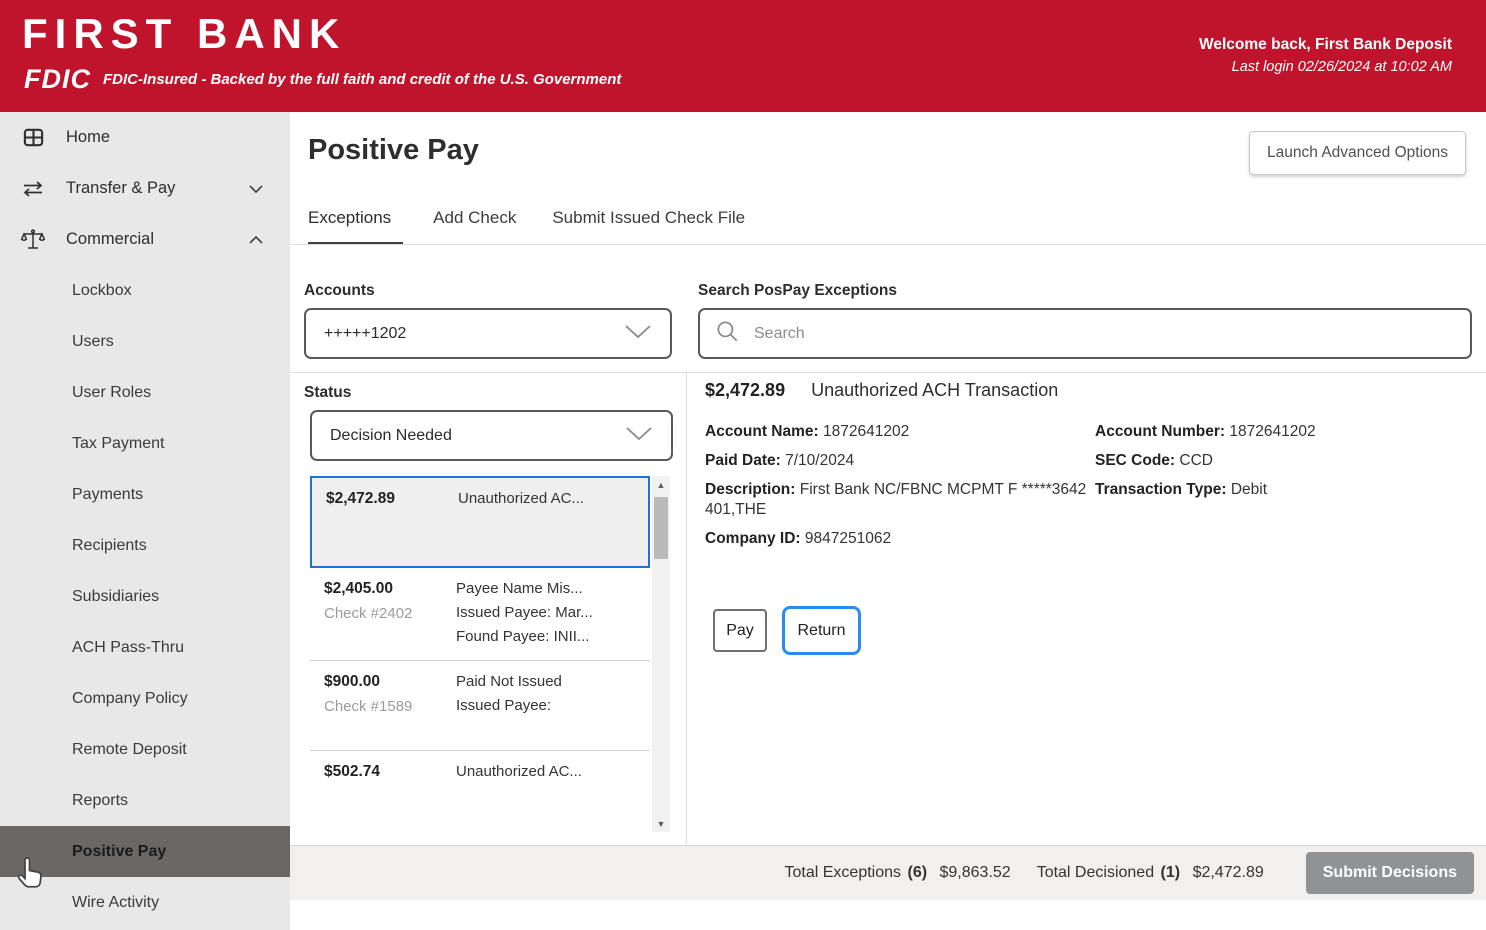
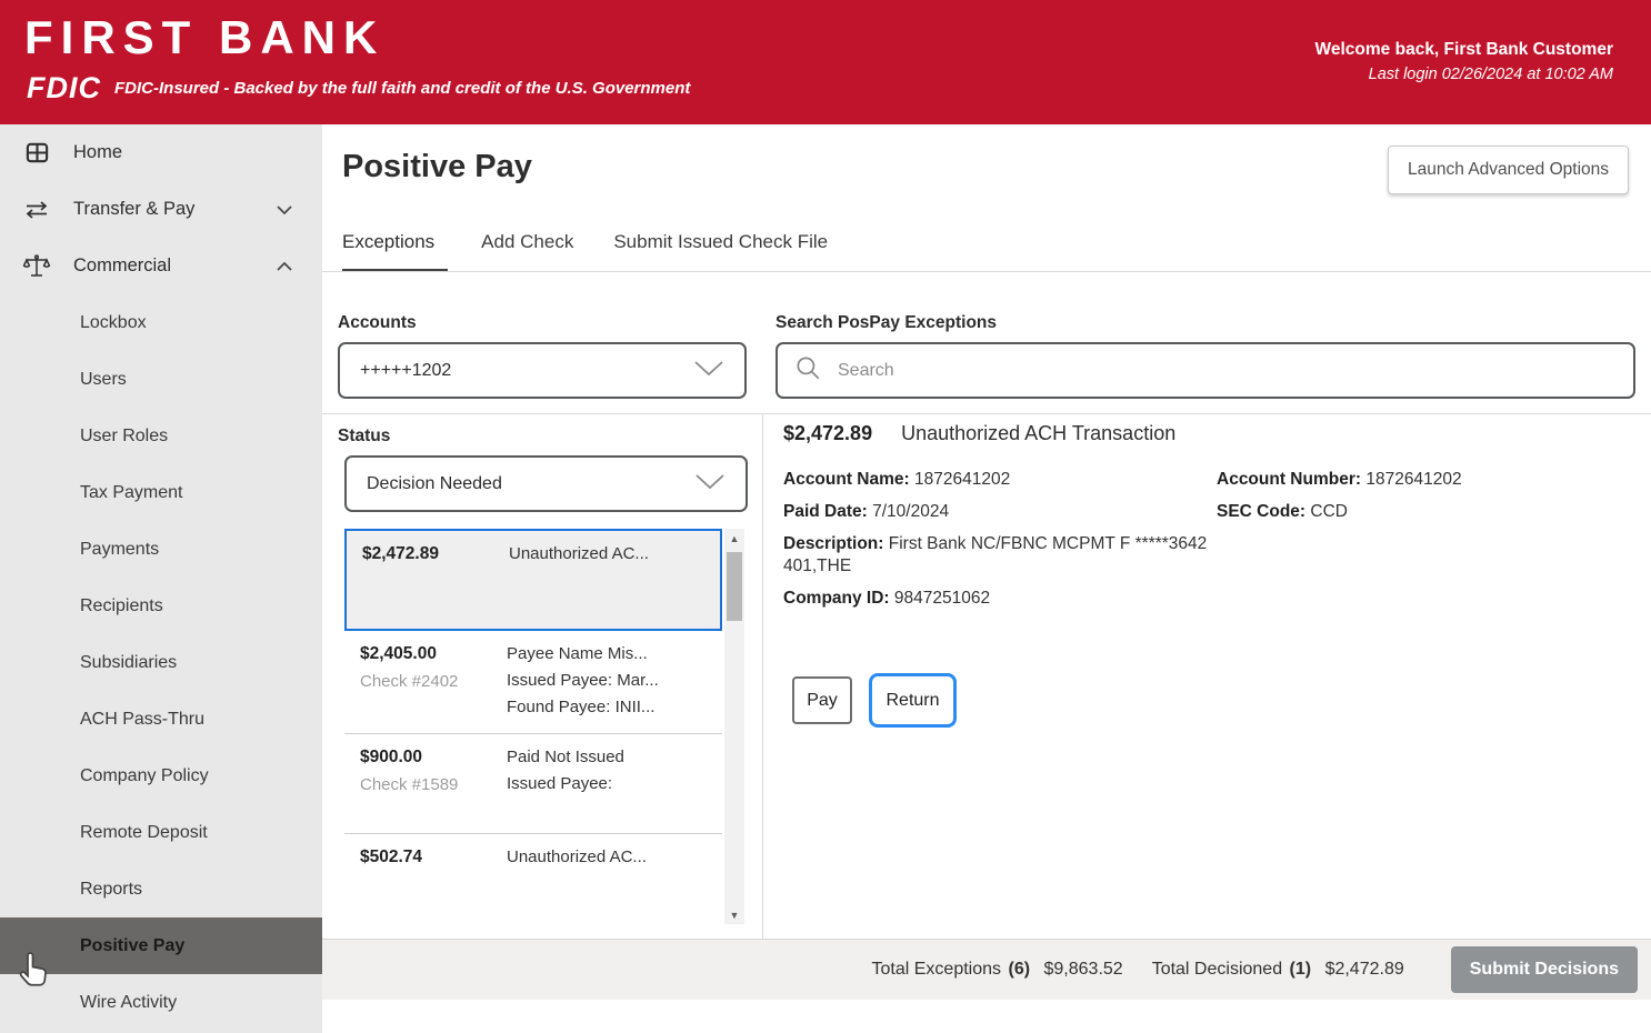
  FIRST BANK
  FDIC
  FDIC-Insured - Backed by the full faith and credit of the U.S. Government
- Welcome back, First Bank Deposit
+ Welcome back, First Bank Customer
  Last login 02/26/2024 at 10:02 AM
  Home
  Transfer & Pay
  Commercial
  Lockbox
  Users
  User Roles
  Tax Payment
  Payments
  Recipients
  Subsidiaries
  ACH Pass-Thru
  Company Policy
  Remote Deposit
  Reports
  Positive Pay
  Wire Activity
  Positive Pay
  Launch Advanced Options
  Exceptions
  Add Check
  Submit Issued Check File
  Accounts
  +++++1202
  Search PosPay Exceptions
  Search
  Status
  Decision Needed
  $2,472.89
  Unauthorized AC...
  $2,405.00
  Check #2402
  Payee Name Mis...
  Issued Payee: Mar...
  Found Payee: INII...
  $900.00
  Check #1589
  Paid Not Issued
  Issued Payee:
  $502.74
  Unauthorized AC...
  ▲
  ▼
  $2,472.89
  Unauthorized ACH Transaction
  Account Name: 1872641202
  Paid Date: 7/10/2024
  Description: First Bank NC/FBNC MCPMT F *****3642 401,THE
  Company ID: 9847251062
  Account Number: 1872641202
  SEC Code: CCD
- Transaction Type: Debit
  Pay
  Return
  Total Exceptions (6) $9,863.52
  Total Decisioned (1) $2,472.89
  Submit Decisions
